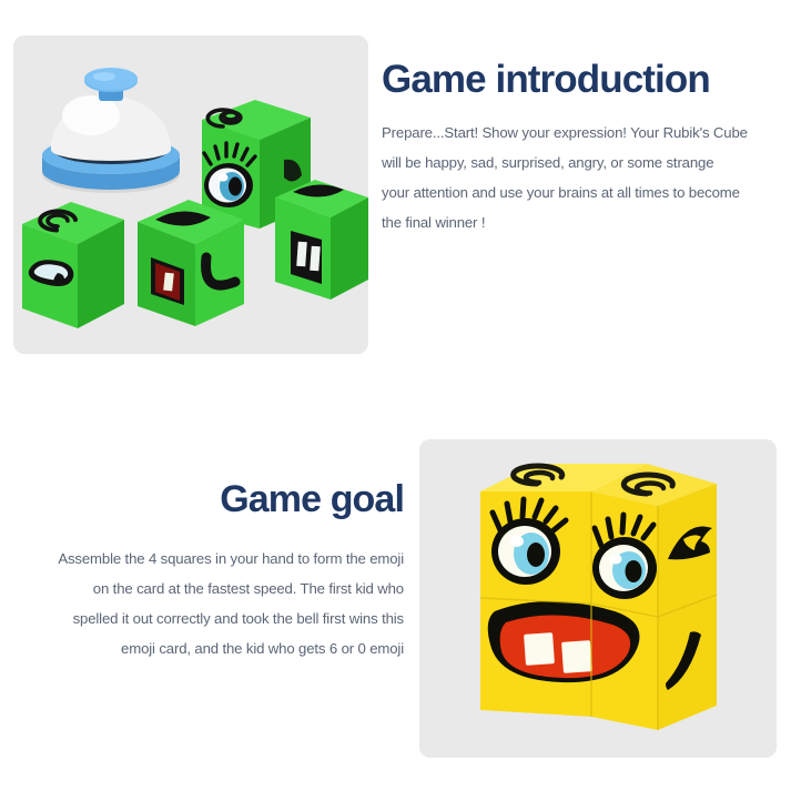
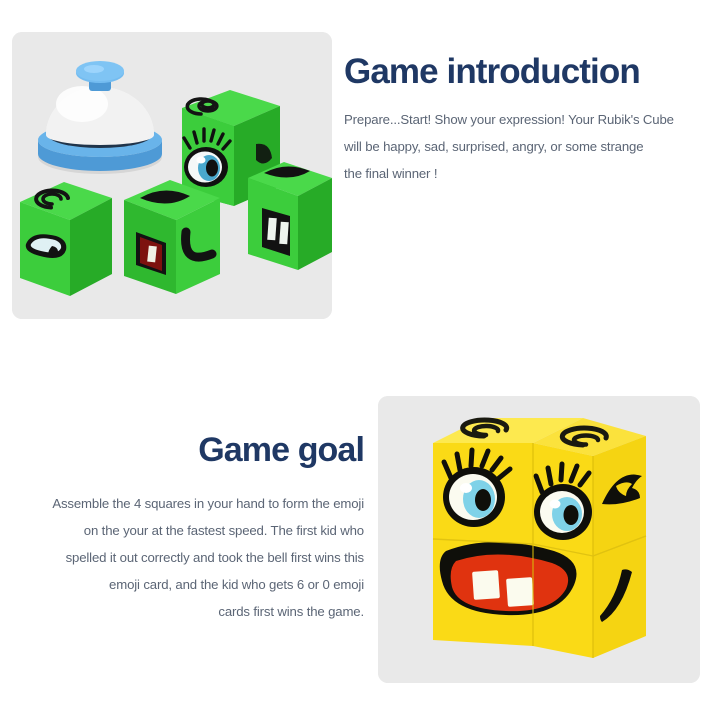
  Game introduction
  Prepare...Start! Show your expression! Your Rubik's Cube
  will be happy, sad, surprised, angry, or some strange
- your attention and use your brains at all times to become
  the final winner !
  Game goal
  Assemble the 4 squares in your hand to form the emoji
- on the card at the fastest speed. The first kid who
+ on the your at the fastest speed. The first kid who
  spelled it out correctly and took the bell first wins this
  emoji card, and the kid who gets 6 or 0 emoji
+ cards first wins the game.
